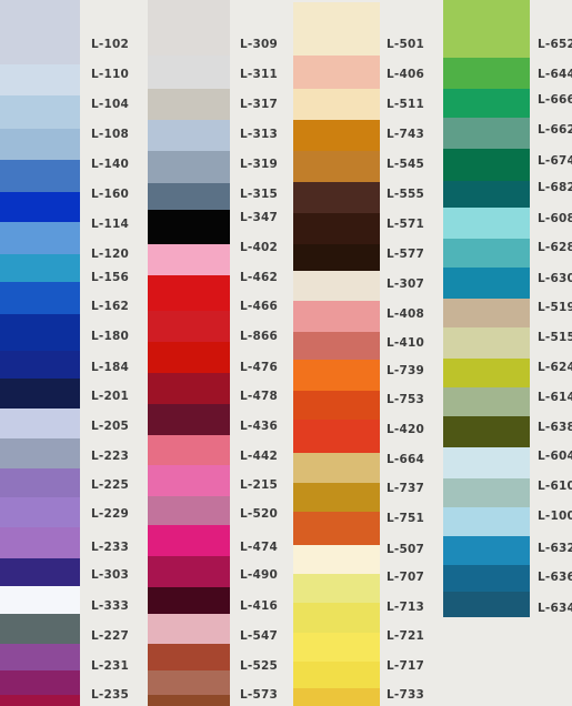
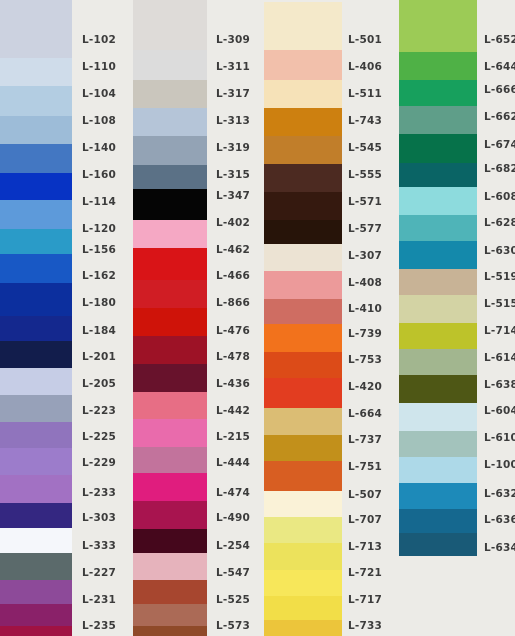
  L-102
  L-110
  L-104
  L-108
  L-140
  L-160
  L-114
  L-120
  L-156
  L-162
  L-180
  L-184
  L-201
  L-205
  L-223
  L-225
  L-229
  L-233
  L-303
  L-333
  L-227
  L-231
  L-235
  L-309
  L-311
  L-317
  L-313
  L-319
  L-315
  L-347
  L-402
  L-462
  L-466
  L-866
  L-476
  L-478
  L-436
  L-442
  L-215
- L-520
+ L-444
  L-474
  L-490
- L-416
+ L-254
  L-547
  L-525
  L-573
  L-501
  L-406
  L-511
  L-743
  L-545
  L-555
  L-571
  L-577
  L-307
  L-408
  L-410
  L-739
  L-753
  L-420
  L-664
  L-737
  L-751
  L-507
  L-707
  L-713
  L-721
  L-717
  L-733
  L-652
  L-644
  L-666
  L-662
  L-674
  L-682
  L-608
  L-628
  L-630
  L-519
  L-515
- L-624
+ L-714
  L-614
  L-638
  L-604
  L-610
  L-100
  L-632
  L-636
  L-634
